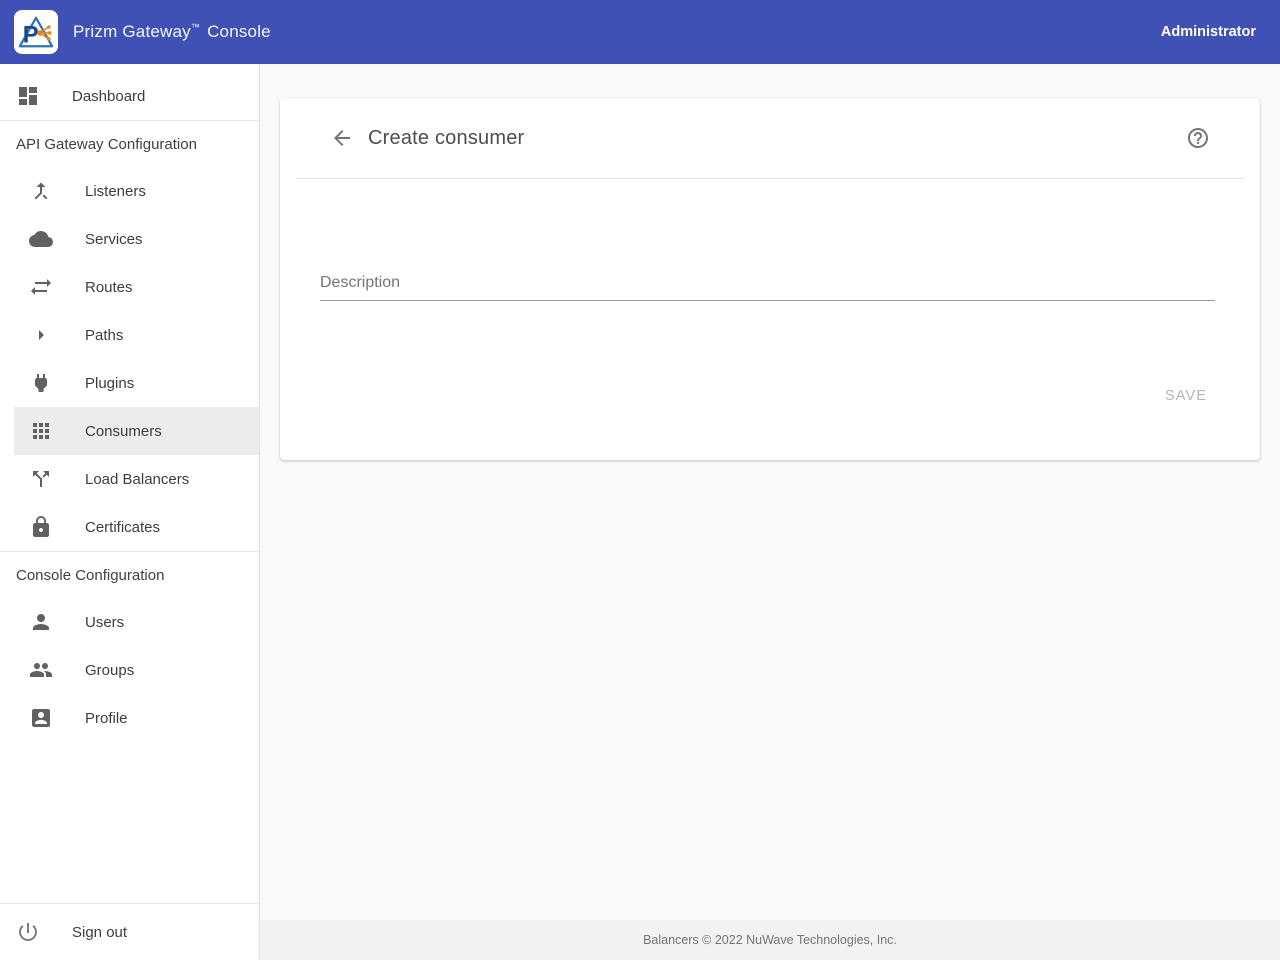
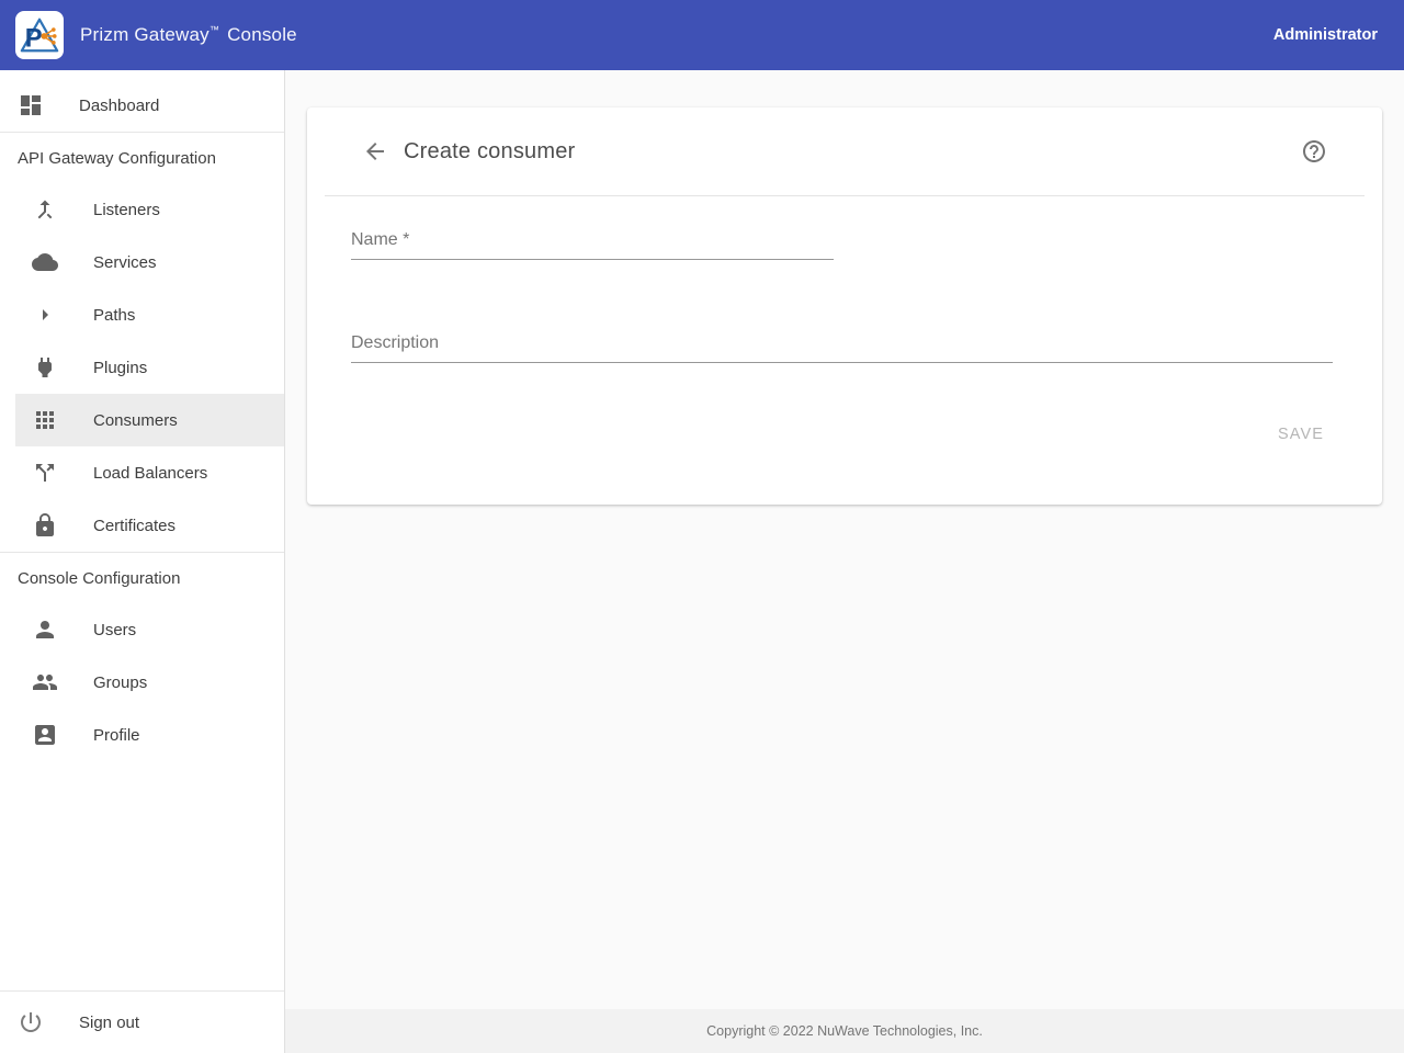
  P
  Prizm Gateway™ Console
  Administrator
  Dashboard
  API Gateway Configuration
  Listeners
  Services
- Routes
  Paths
  Plugins
  Consumers
  Load Balancers
  Certificates
  Console Configuration
  Users
  Groups
  Profile
  Sign out
  Create consumer
+ Name *
  Description
  SAVE
- Balancers © 2022 NuWave Technologies, Inc.
+ Copyright © 2022 NuWave Technologies, Inc.
